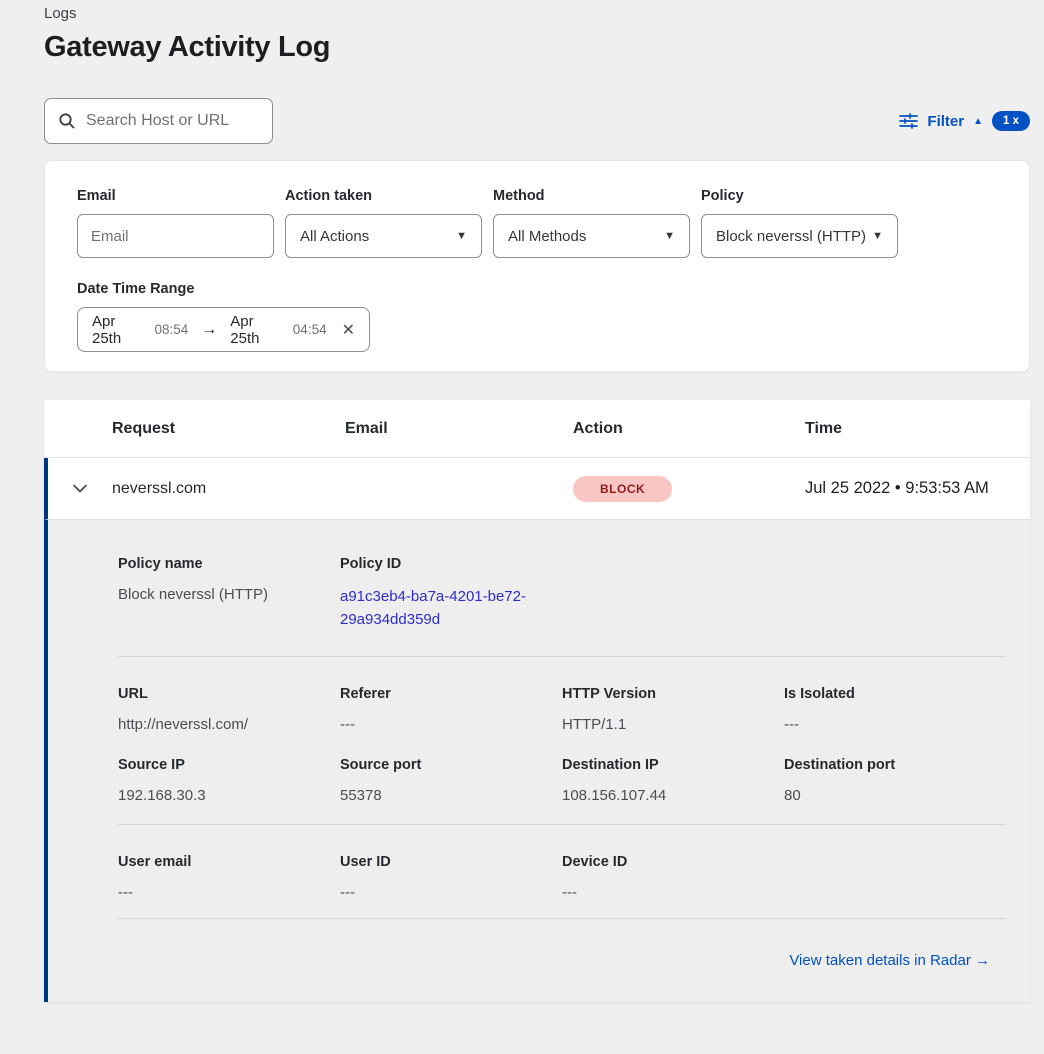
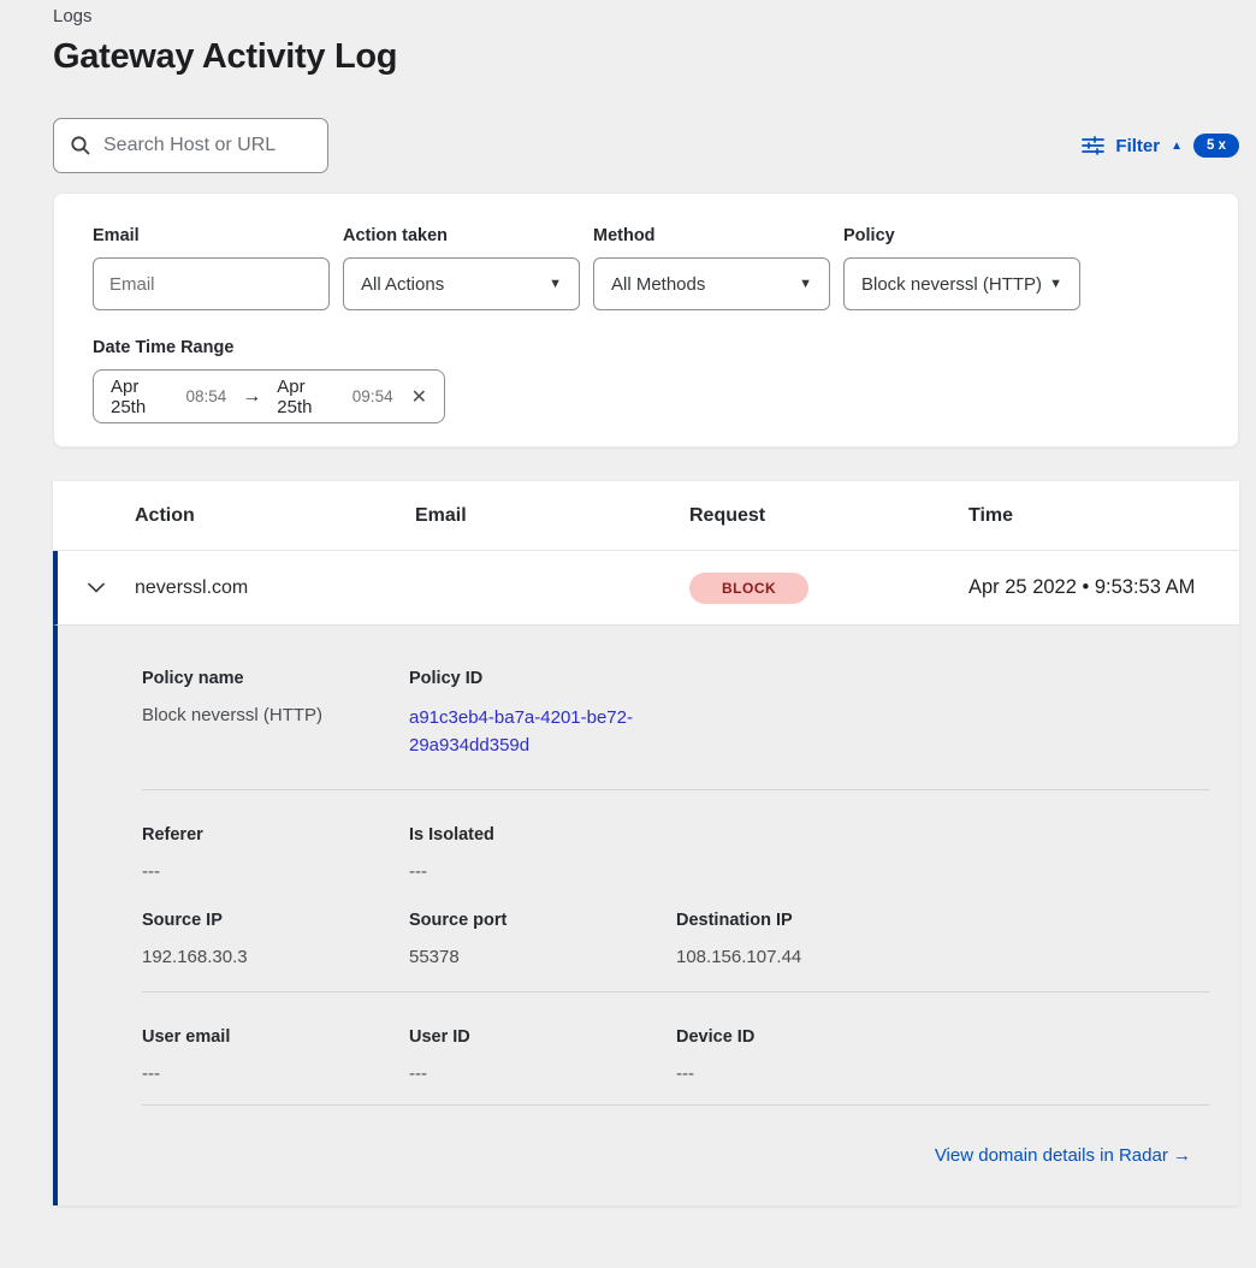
  Logs
  Gateway Activity Log
  Search Host or URL
  Filter
  ▲
- 1 x
+ 5 x
  Email
  Email
  Action taken
  All Actions
  ▼
  Method
  All Methods
  ▼
  Policy
  Block neverssl (HTTP)
  ▼
  Date Time Range
  Apr 25th
  08:54
  →
  Apr 25th
- 04:54
+ 09:54
  ✕
- Request
+ Action
  Email
- Action
+ Request
  Time
  neverssl.com
  BLOCK
- Jul 25 2022 • 9:53:53 AM
+ Apr 25 2022 • 9:53:53 AM
  Policy name
  Block neverssl (HTTP)
  Policy ID
  a91c3eb4-ba7a-4201-be72-29a934dd359d
- URL
- http://neverssl.com/
  Referer
  ---
- HTTP Version
- HTTP/1.1
  Is Isolated
  ---
  Source IP
  192.168.30.3
  Source port
  55378
  Destination IP
  108.156.107.44
- Destination port
- 80
  User email
  ---
  User ID
  ---
  Device ID
  ---
- View taken details in Radar →
+ View domain details in Radar →
